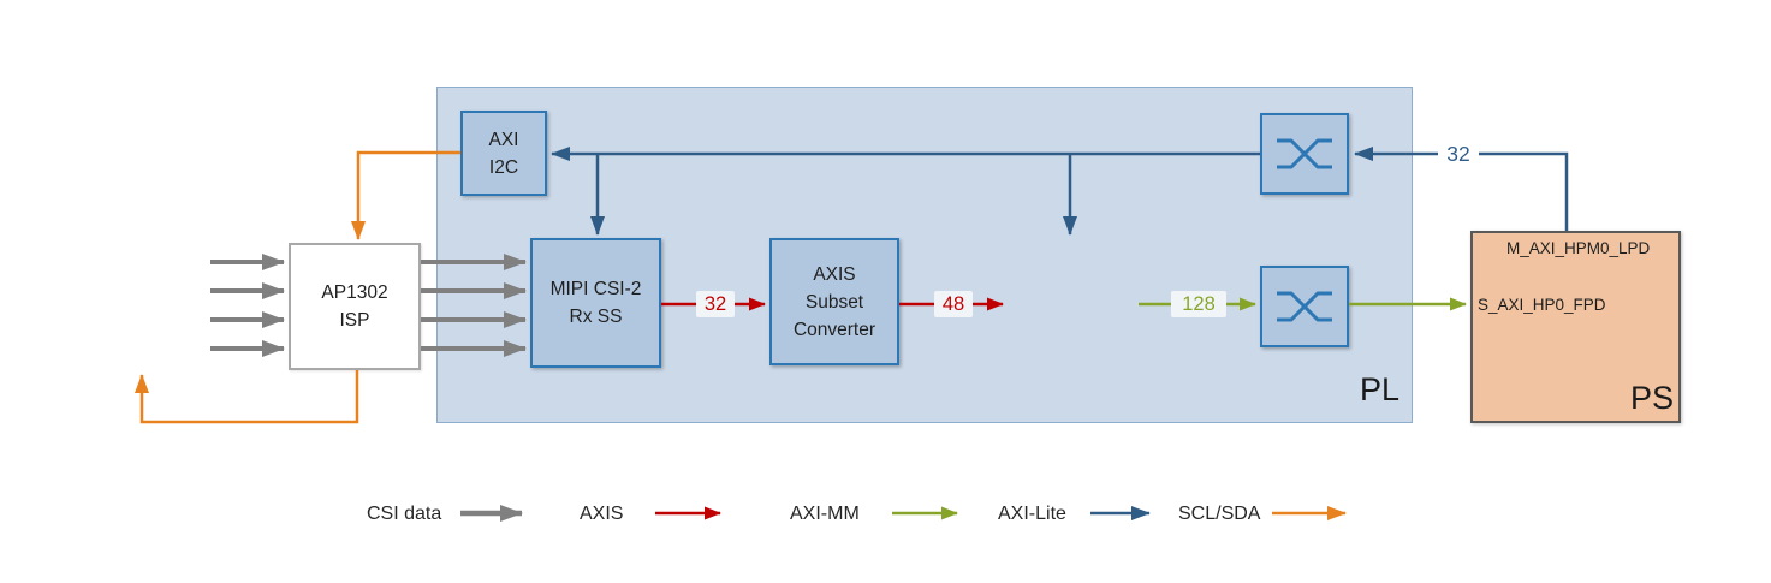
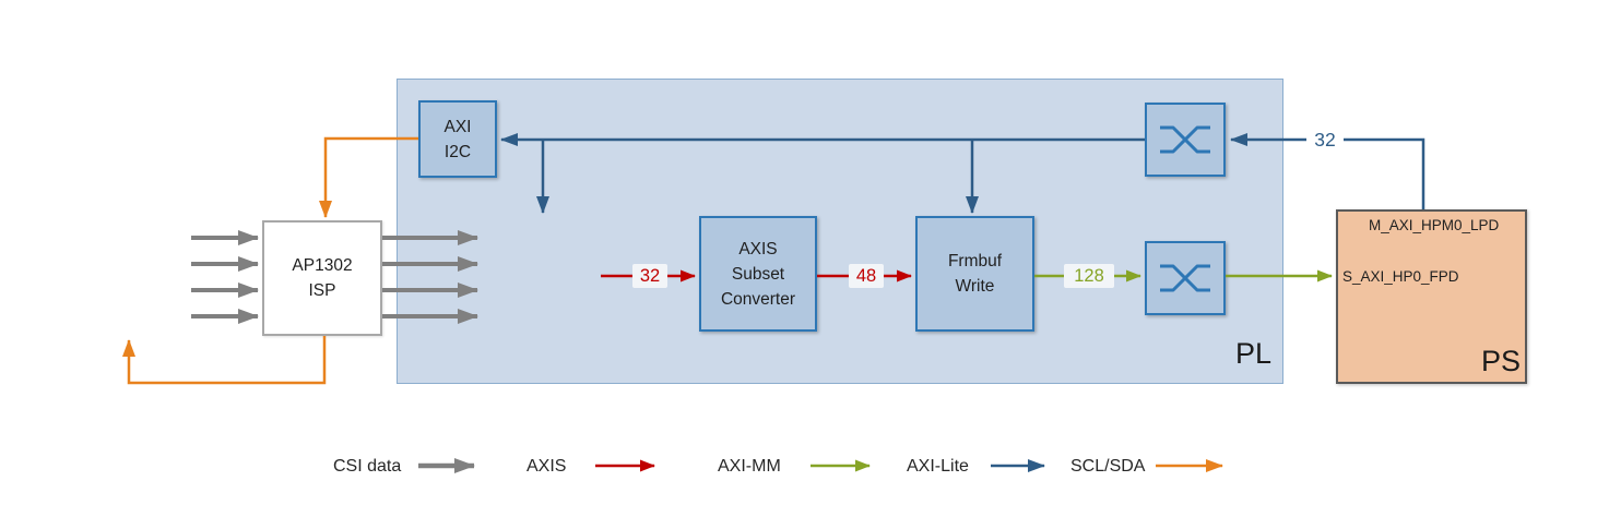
  PL
  PS
  M_AXI_HPM0_LPD
  S_AXI_HP0_FPD
  AP1302
  ISP
  AXI
  I2C
- MIPI CSI-2
- Rx SS
  AXIS
  Subset
  Converter
+ Frmbuf
+ Write
  32
  48
  128
  32
  CSI data
  AXIS
  AXI-MM
  AXI-Lite
  SCL/SDA
